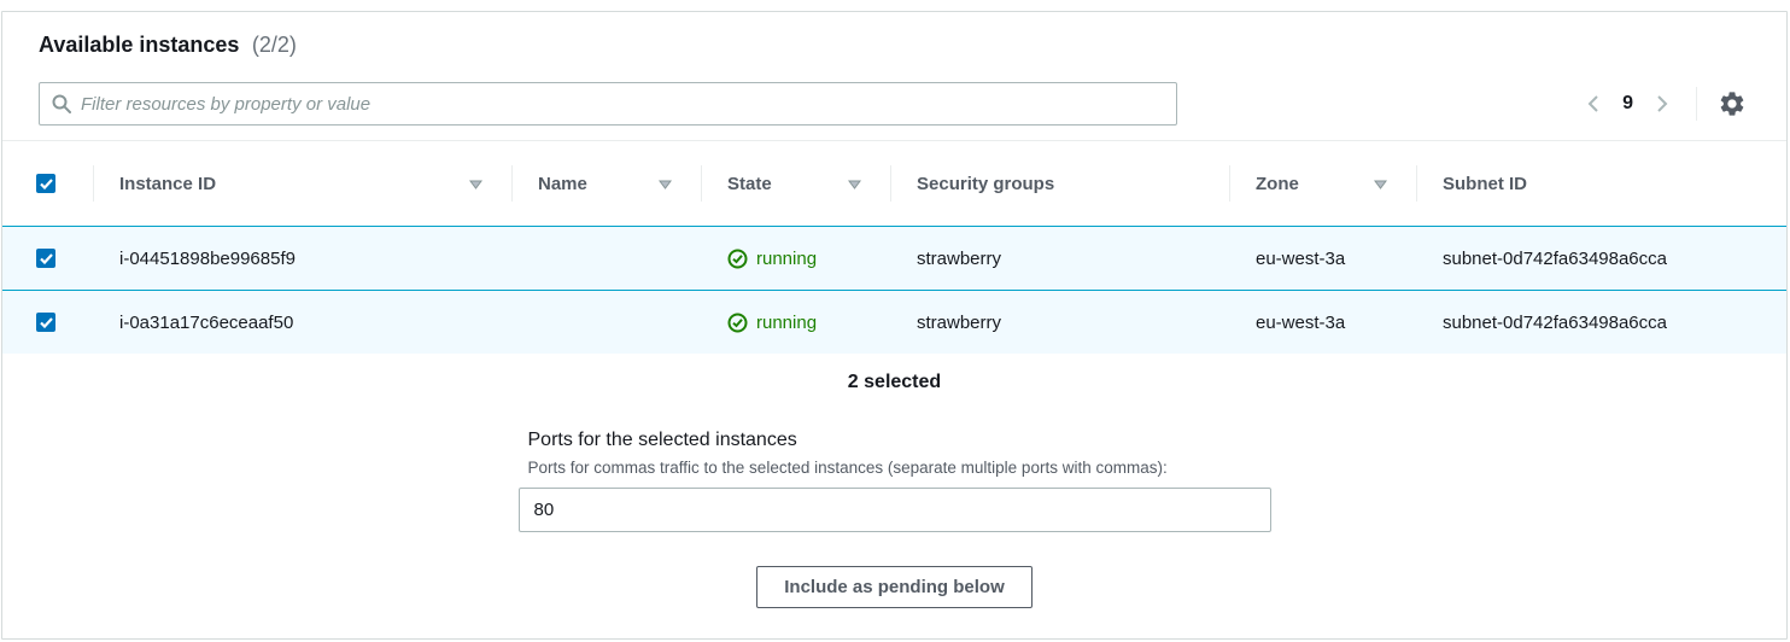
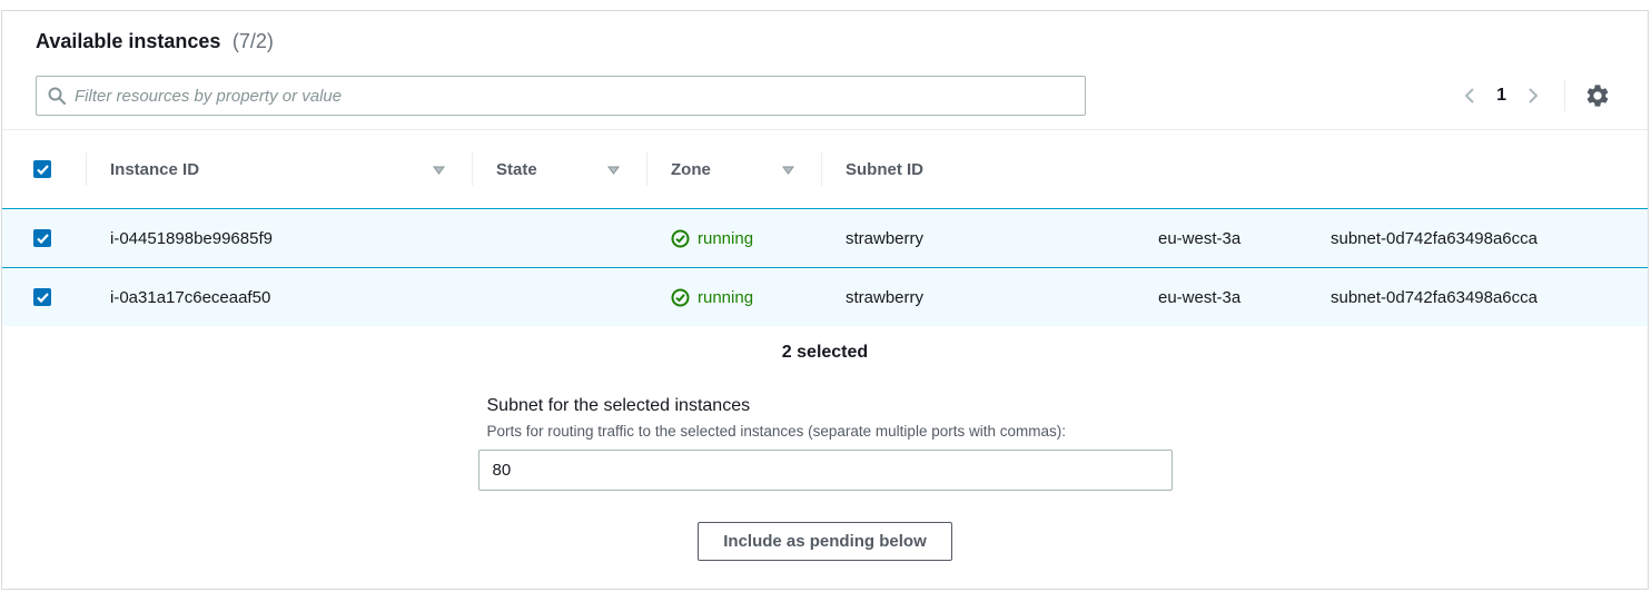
- Available instances (2/2)
+ Available instances (7/2)
  Filter resources by property or value
- 9
+ 1
  Instance ID
- Name
  State
- Security groups
  Zone
  Subnet ID
  i-04451898be99685f9
  running
  strawberry
  eu-west-3a
  subnet-0d742fa63498a6cca
  i-0a31a17c6eceaaf50
  running
  strawberry
  eu-west-3a
  subnet-0d742fa63498a6cca
  2 selected
- Ports for the selected instances
+ Subnet for the selected instances
- Ports for commas traffic to the selected instances (separate multiple ports with commas):
+ Ports for routing traffic to the selected instances (separate multiple ports with commas):
  80
  Include as pending below
